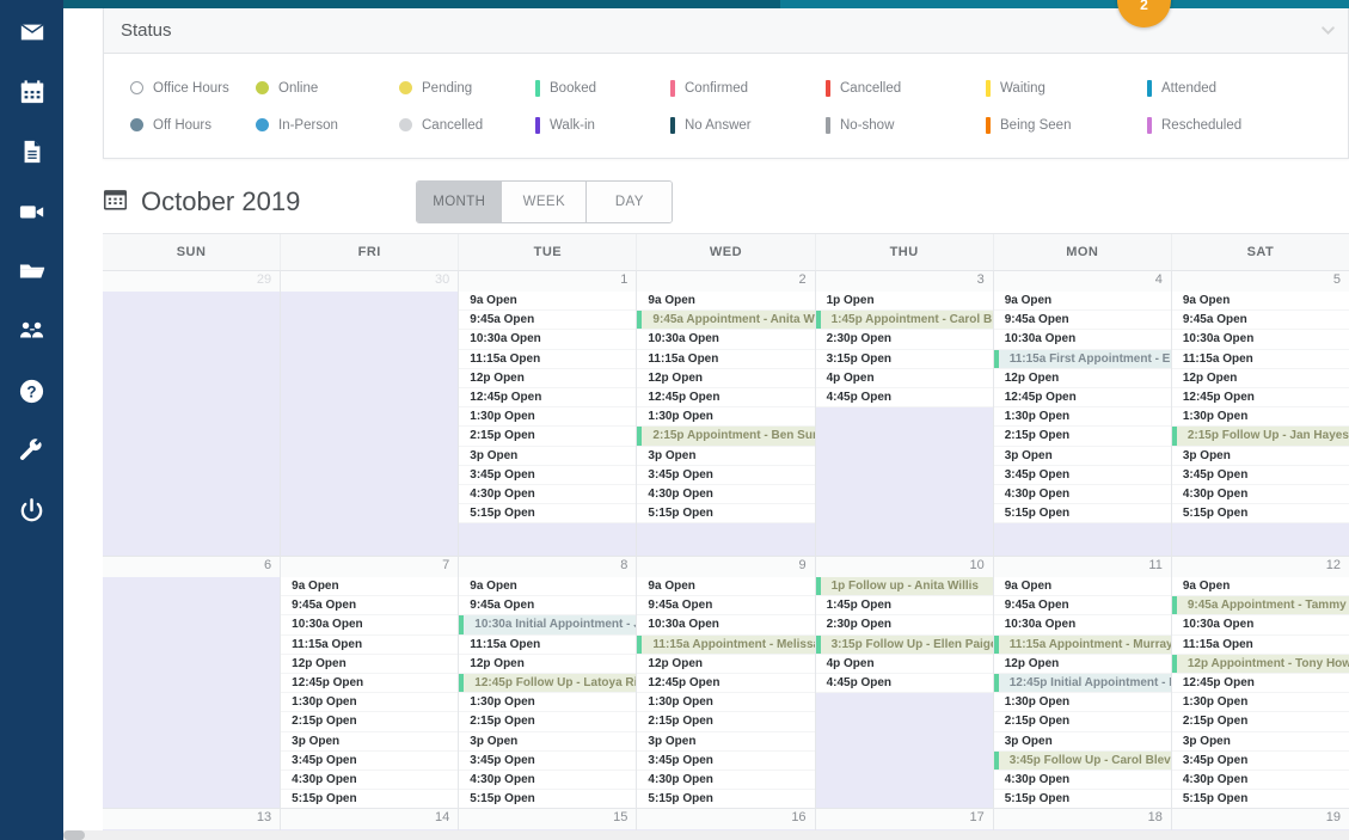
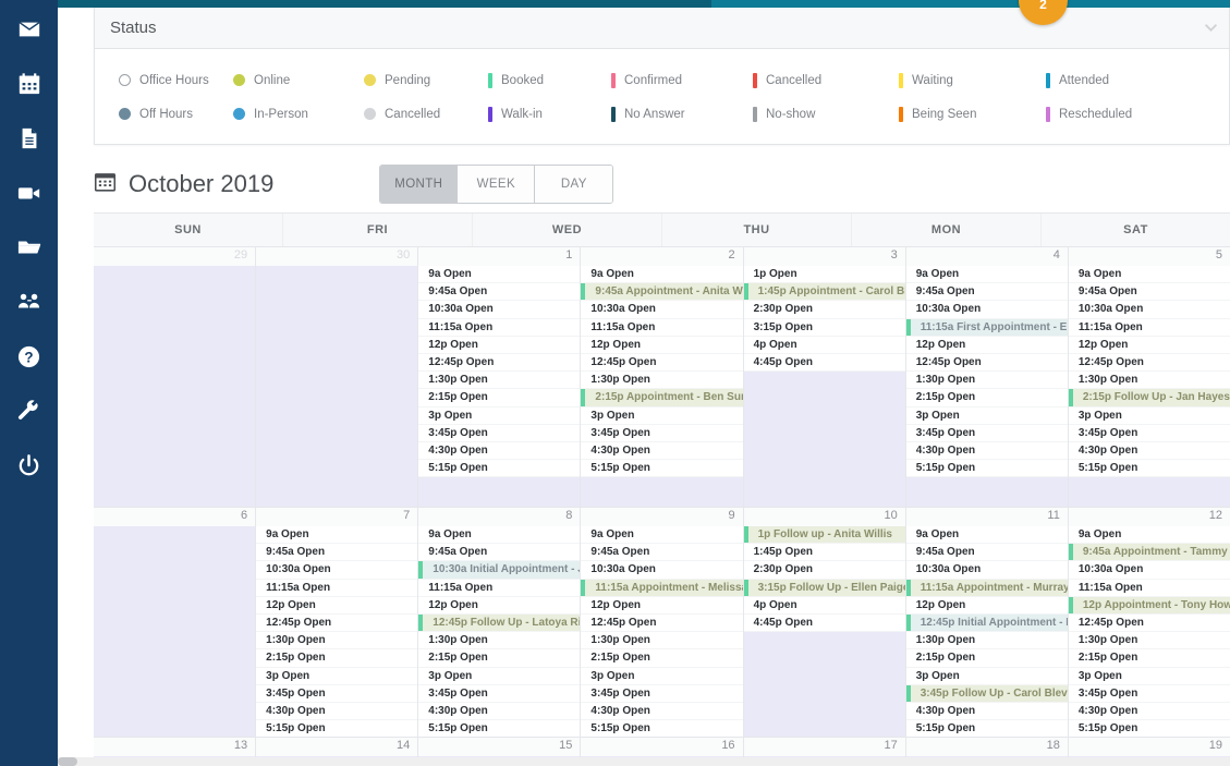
  ?
  2
  Status
  Office Hours
  Online
  Pending
  Booked
  Confirmed
  Cancelled
  Waiting
  Attended
  Off Hours
  In-Person
  Cancelled
  Walk-in
  No Answer
  No-show
  Being Seen
  Rescheduled
  October 2019
  MONTH
  WEEK
  DAY
  SUN
  FRI
- TUE
  WED
  THU
  MON
  SAT
  29
  30
  1
  9a Open
  9:45a Open
  10:30a Open
  11:15a Open
  12p Open
  12:45p Open
  1:30p Open
  2:15p Open
  3p Open
  3:45p Open
  4:30p Open
  5:15p Open
  2
  9a Open
  9:45a Appointment - Anita W
  10:30a Open
  11:15a Open
  12p Open
  12:45p Open
  1:30p Open
  2:15p Appointment - Ben Su
  3p Open
  3:45p Open
  4:30p Open
  5:15p Open
  3
  1p Open
  1:45p Appointment - Carol B
  2:30p Open
  3:15p Open
  4p Open
  4:45p Open
  4
  9a Open
  9:45a Open
  10:30a Open
  11:15a First Appointment - E
  12p Open
  12:45p Open
  1:30p Open
  2:15p Open
  3p Open
  3:45p Open
  4:30p Open
  5:15p Open
  5
  9a Open
  9:45a Open
  10:30a Open
  11:15a Open
  12p Open
  12:45p Open
  1:30p Open
  2:15p Follow Up - Jan Hayes
  3p Open
  3:45p Open
  4:30p Open
  5:15p Open
  6
  7
  9a Open
  9:45a Open
  10:30a Open
  11:15a Open
  12p Open
  12:45p Open
  1:30p Open
  2:15p Open
  3p Open
  3:45p Open
  4:30p Open
  5:15p Open
  8
  9a Open
  9:45a Open
  10:30a Initial Appointment -
  11:15a Open
  12p Open
  12:45p Follow Up - Latoya Ri
  1:30p Open
  2:15p Open
  3p Open
  3:45p Open
  4:30p Open
  5:15p Open
  9
  9a Open
  9:45a Open
  10:30a Open
  11:15a Appointment - Meliss
  12p Open
  12:45p Open
  1:30p Open
  2:15p Open
  3p Open
  3:45p Open
  4:30p Open
  5:15p Open
  10
  1p Follow up - Anita Willis
  1:45p Open
  2:30p Open
  3:15p Follow Up - Ellen Paig
  4p Open
  4:45p Open
  11
  9a Open
  9:45a Open
  10:30a Open
  11:15a Appointment - Murray
  12p Open
  12:45p Initial Appointment -
  1:30p Open
  2:15p Open
  3p Open
  3:45p Follow Up - Carol Blev
  4:30p Open
  5:15p Open
  12
  9a Open
  9:45a Appointment - Tammy
  10:30a Open
  11:15a Open
  12p Appointment - Tony How
  12:45p Open
  1:30p Open
  2:15p Open
  3p Open
  3:45p Open
  4:30p Open
  5:15p Open
  13
  14
  15
  16
  17
  18
  19
